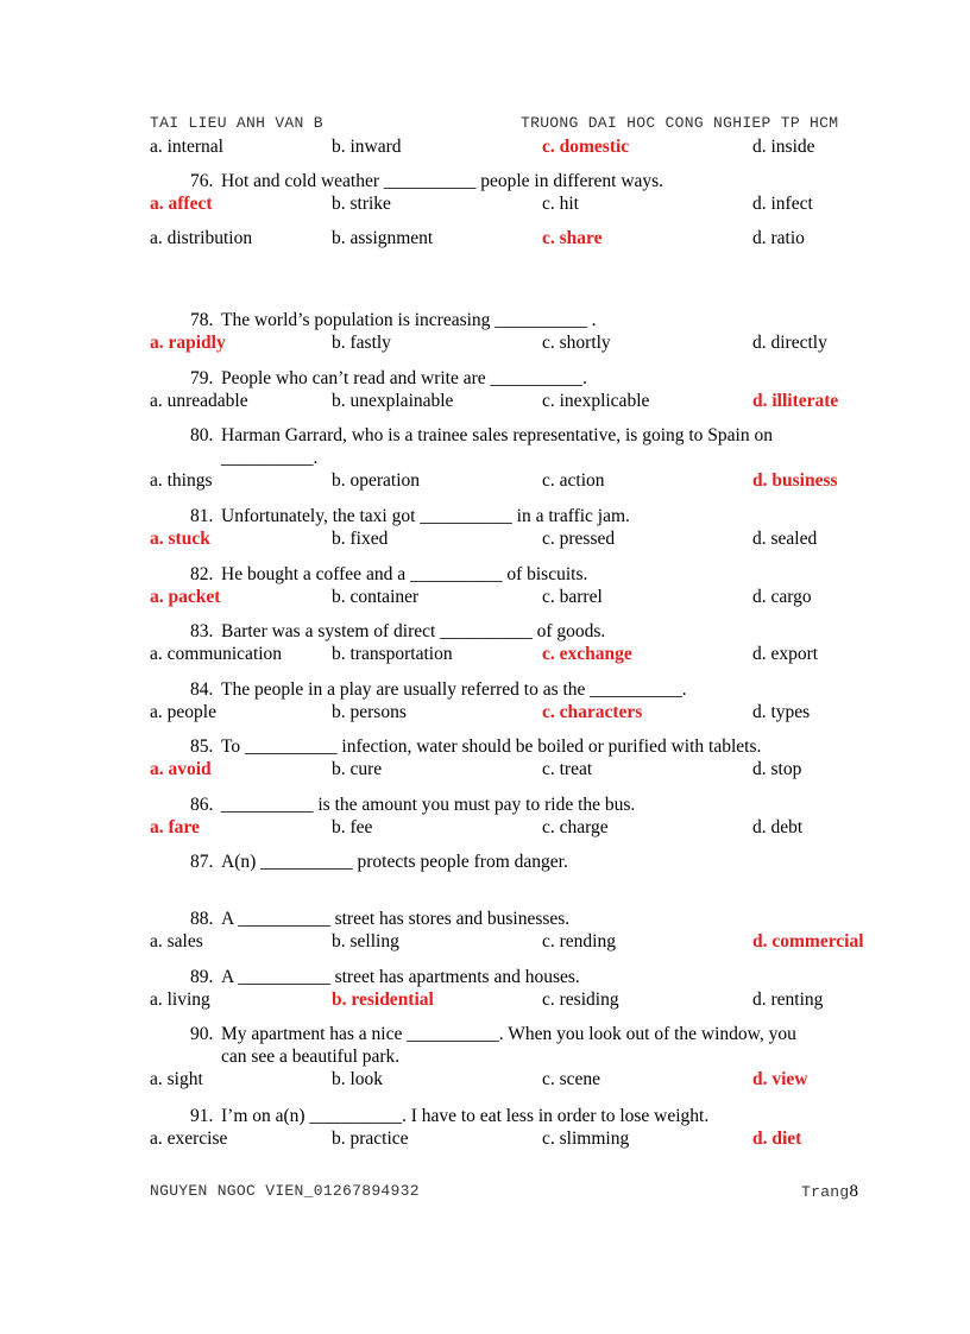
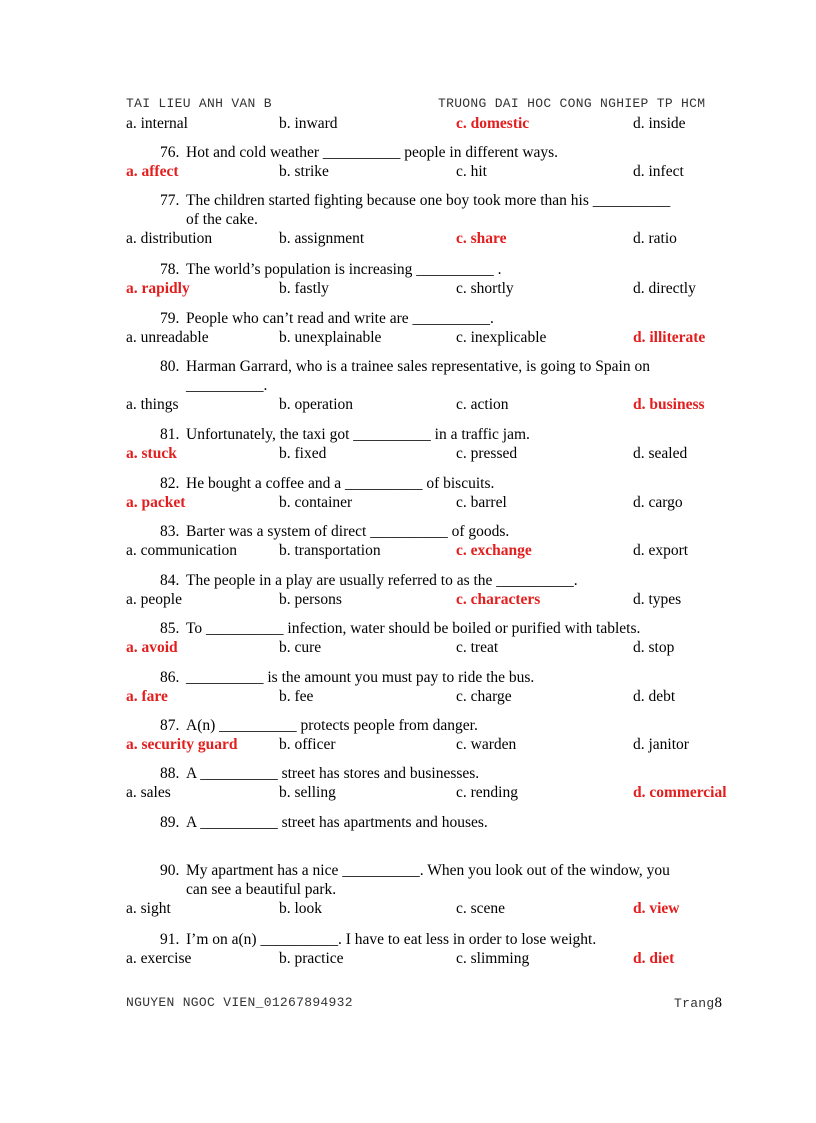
  TAI LIEU ANH VAN B
  TRUONG DAI HOC CONG NGHIEP TP HCM
  a. internal
  b. inward
  c. domestic
  d. inside
  76. Hot and cold weather __________ people in different ways.
  a. affect
  b. strike
  c. hit
  d. infect
+ 77. The children started fighting because one boy took more than his __________
+ of the cake.
  a. distribution
  b. assignment
  c. share
  d. ratio
  78. The world’s population is increasing __________ .
  a. rapidly
  b. fastly
  c. shortly
  d. directly
  79. People who can’t read and write are __________.
  a. unreadable
  b. unexplainable
  c. inexplicable
  d. illiterate
  80. Harman Garrard, who is a trainee sales representative, is going to Spain on
  __________.
  a. things
  b. operation
  c. action
  d. business
  81. Unfortunately, the taxi got __________ in a traffic jam.
  a. stuck
  b. fixed
  c. pressed
  d. sealed
  82. He bought a coffee and a __________ of biscuits.
  a. packet
  b. container
  c. barrel
  d. cargo
  83. Barter was a system of direct __________ of goods.
  a. communication
  b. transportation
  c. exchange
  d. export
  84. The people in a play are usually referred to as the __________.
  a. people
  b. persons
  c. characters
  d. types
  85. To __________ infection, water should be boiled or purified with tablets.
  a. avoid
  b. cure
  c. treat
  d. stop
  86. __________ is the amount you must pay to ride the bus.
  a. fare
  b. fee
  c. charge
  d. debt
  87. A(n) __________ protects people from danger.
+ a. security guard
+ b. officer
+ c. warden
+ d. janitor
  88. A __________ street has stores and businesses.
  a. sales
  b. selling
  c. rending
  d. commercial
  89. A __________ street has apartments and houses.
- a. living
- b. residential
- c. residing
- d. renting
  90. My apartment has a nice __________. When you look out of the window, you
  can see a beautiful park.
  a. sight
  b. look
  c. scene
  d. view
  91. I’m on a(n) __________. I have to eat less in order to lose weight.
  a. exercise
  b. practice
  c. slimming
  d. diet
  NGUYEN NGOC VIEN_01267894932
  Trang8
